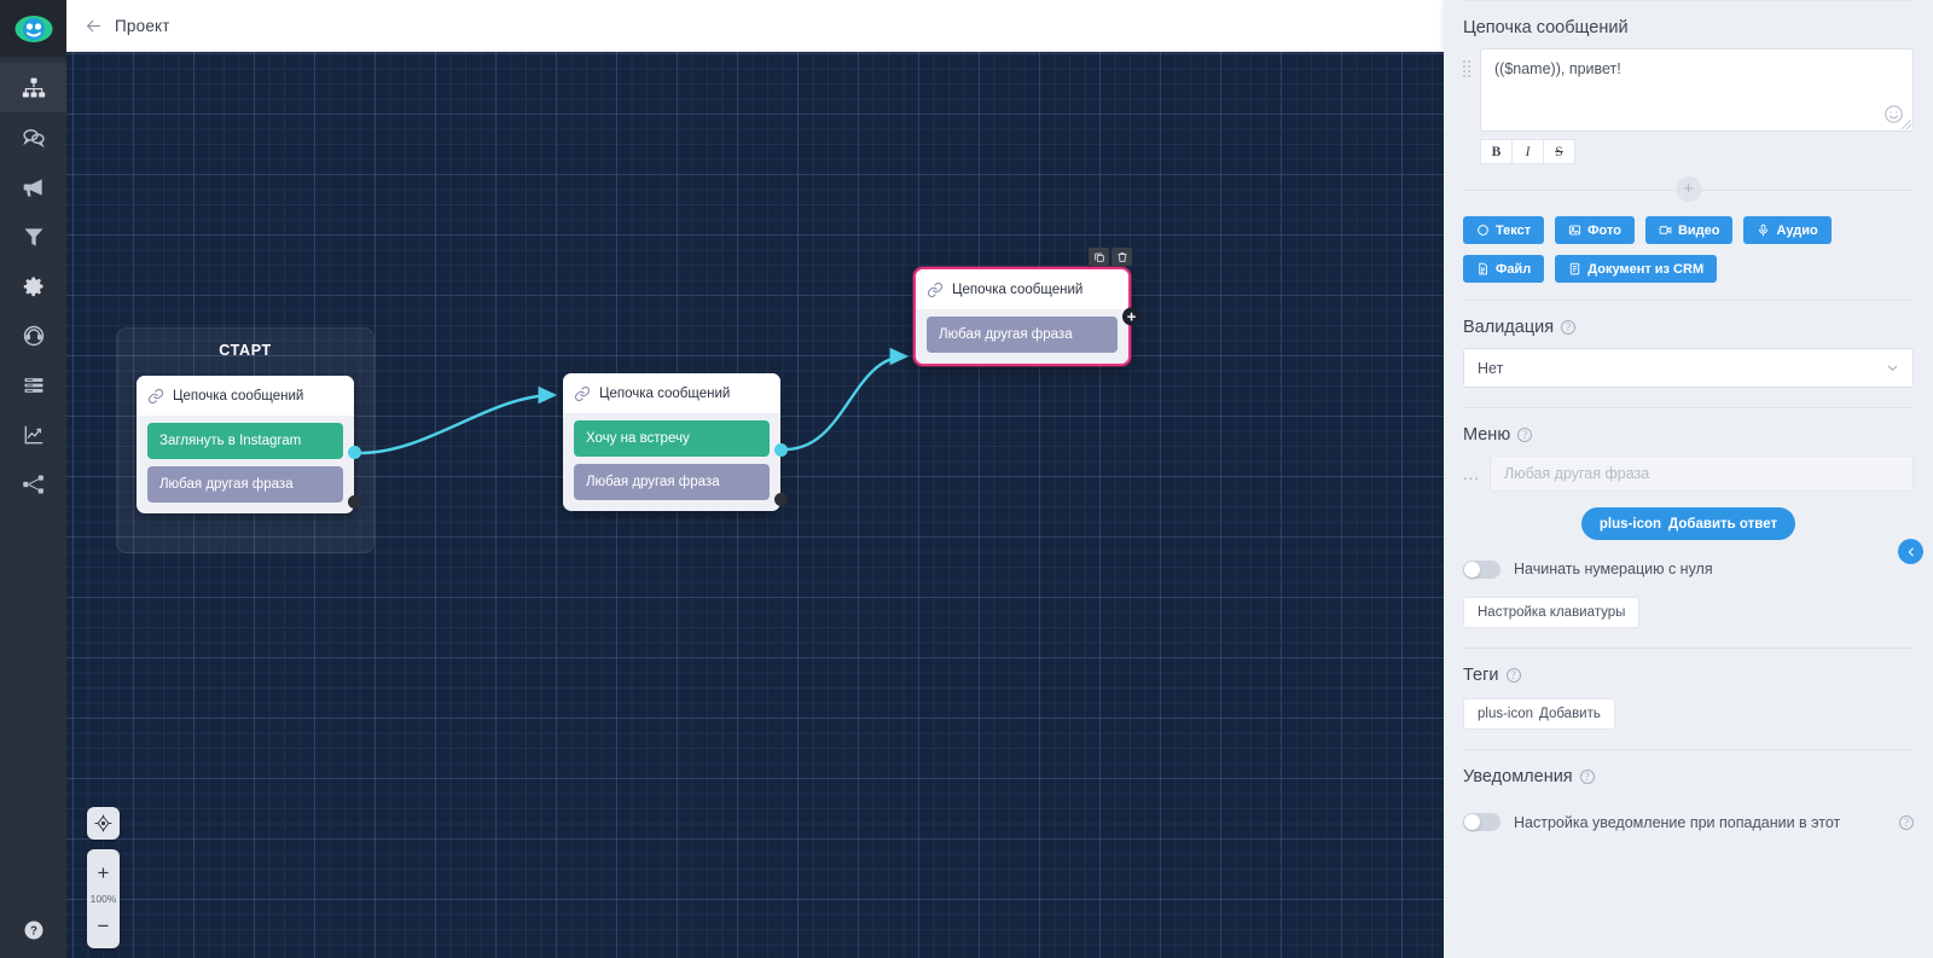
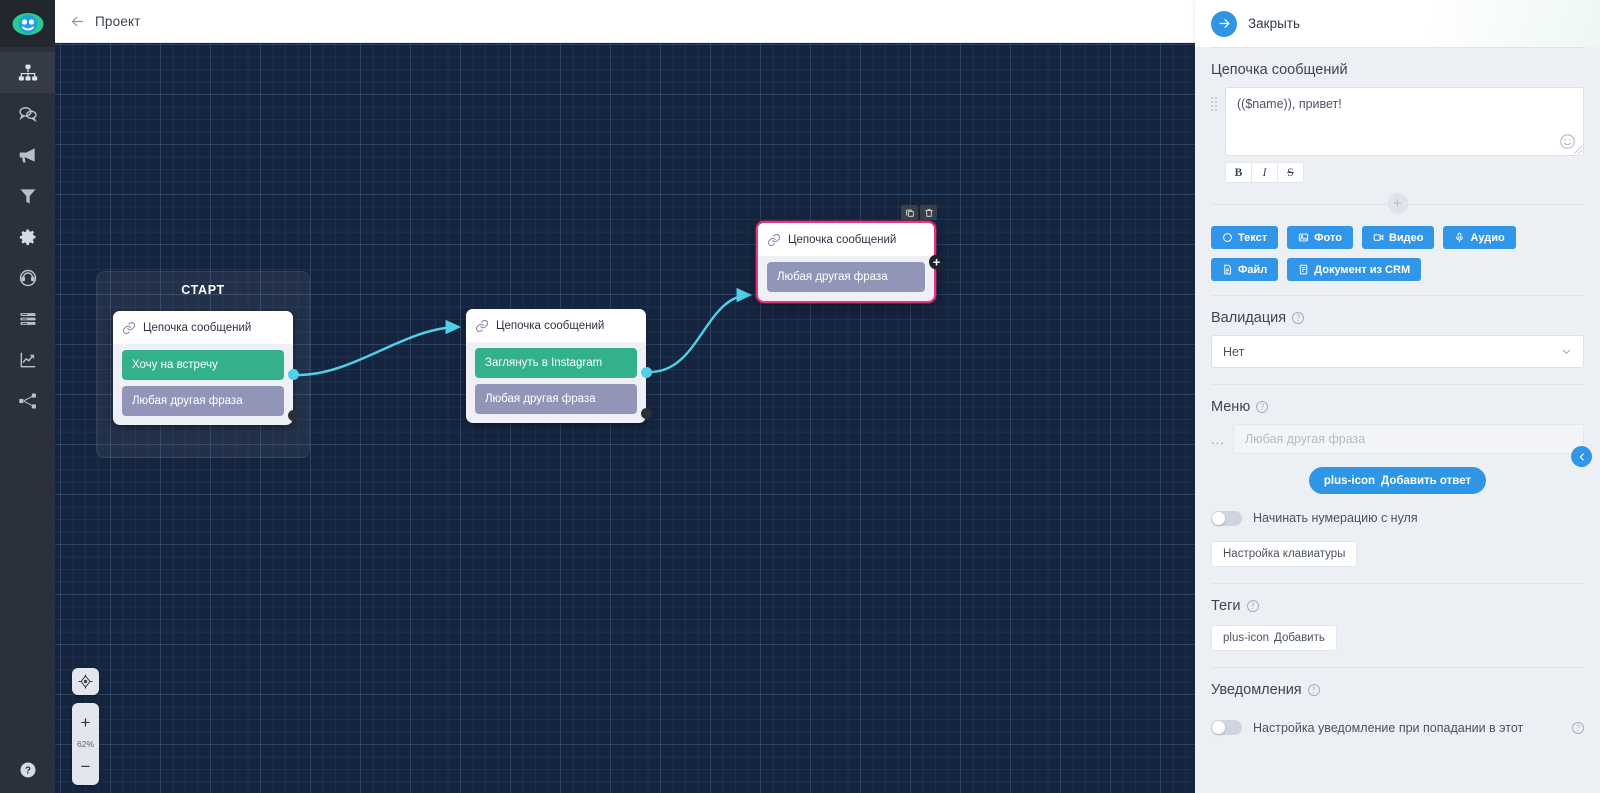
  ?
  Проект
  СТАРТ
  Цепочка сообщений
- Заглянуть в Instagram
+ Хочу на встречу
  Любая другая фраза
  Цепочка сообщений
- Хочу на встречу
+ Заглянуть в Instagram
  Любая другая фраза
  Цепочка сообщений
  Любая другая фраза
  +
  +
- 100%
+ 62%
  −
+ Закрыть
  Цепочка сообщений
  (($name)), привет!
  B
  I
  S
  +
  Текст
  Фото
  Видео
  Аудио
  Файл
  Документ из CRM
  Валидация
  ?
  Нет
  Меню
  ?
  ...
  Любая другая фраза
  plus-icon
  Добавить ответ
  Начинать нумерацию с нуля
  Настройка клавиатуры
  Теги
  ?
  plus-icon
  Добавить
  Уведомления
  ?
  Настройка уведомление при попадании в этот
  ?
